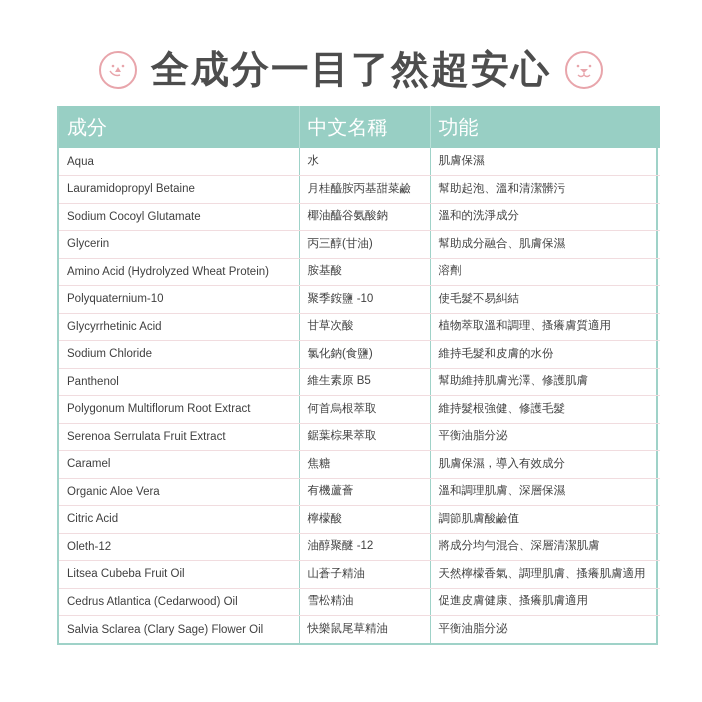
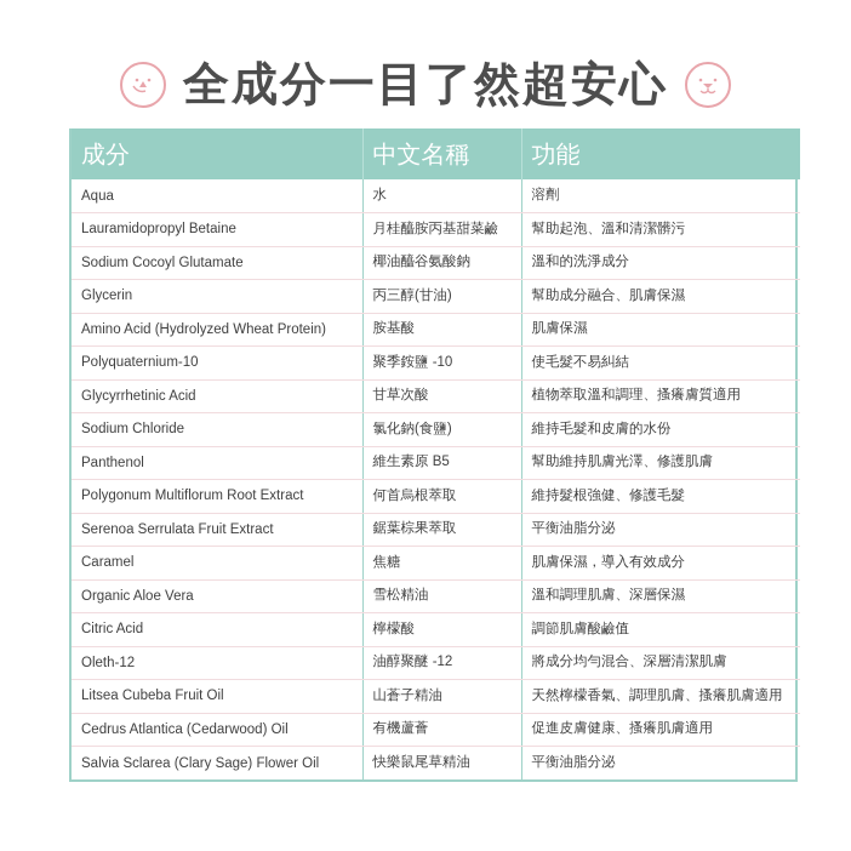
  全成分一目了然超安心
  成分	中文名稱	功能
- Aqua	水	肌膚保濕
+ Aqua	水	溶劑
  Lauramidopropyl Betaine	月桂醯胺丙基甜菜鹼	幫助起泡、溫和清潔髒污
  Sodium Cocoyl Glutamate	椰油醯谷氨酸鈉	溫和的洗淨成分
  Glycerin	丙三醇(甘油)	幫助成分融合、肌膚保濕
- Amino Acid (Hydrolyzed Wheat Protein)	胺基酸	溶劑
+ Amino Acid (Hydrolyzed Wheat Protein)	胺基酸	肌膚保濕
  Polyquaternium-10	聚季銨鹽 -10	使毛髮不易糾結
  Glycyrrhetinic Acid	甘草次酸	植物萃取溫和調理、搔癢膚質適用
  Sodium Chloride	氯化鈉(食鹽)	維持毛髮和皮膚的水份
  Panthenol	維生素原 B5	幫助維持肌膚光澤、修護肌膚
  Polygonum Multiflorum Root Extract	何首烏根萃取	維持髮根強健、修護毛髮
  Serenoa Serrulata Fruit Extract	鋸葉棕果萃取	平衡油脂分泌
  Caramel	焦糖	肌膚保濕，導入有效成分
- Organic Aloe Vera	有機蘆薈	溫和調理肌膚、深層保濕
+ Organic Aloe Vera	雪松精油	溫和調理肌膚、深層保濕
  Citric Acid	檸檬酸	調節肌膚酸鹼值
  Oleth-12	油醇聚醚 -12	將成分均勻混合、深層清潔肌膚
  Litsea Cubeba Fruit Oil	山蒼子精油	天然檸檬香氣、調理肌膚、搔癢肌膚適用
- Cedrus Atlantica (Cedarwood) Oil	雪松精油	促進皮膚健康、搔癢肌膚適用
+ Cedrus Atlantica (Cedarwood) Oil	有機蘆薈	促進皮膚健康、搔癢肌膚適用
  Salvia Sclarea (Clary Sage) Flower Oil	快樂鼠尾草精油	平衡油脂分泌
